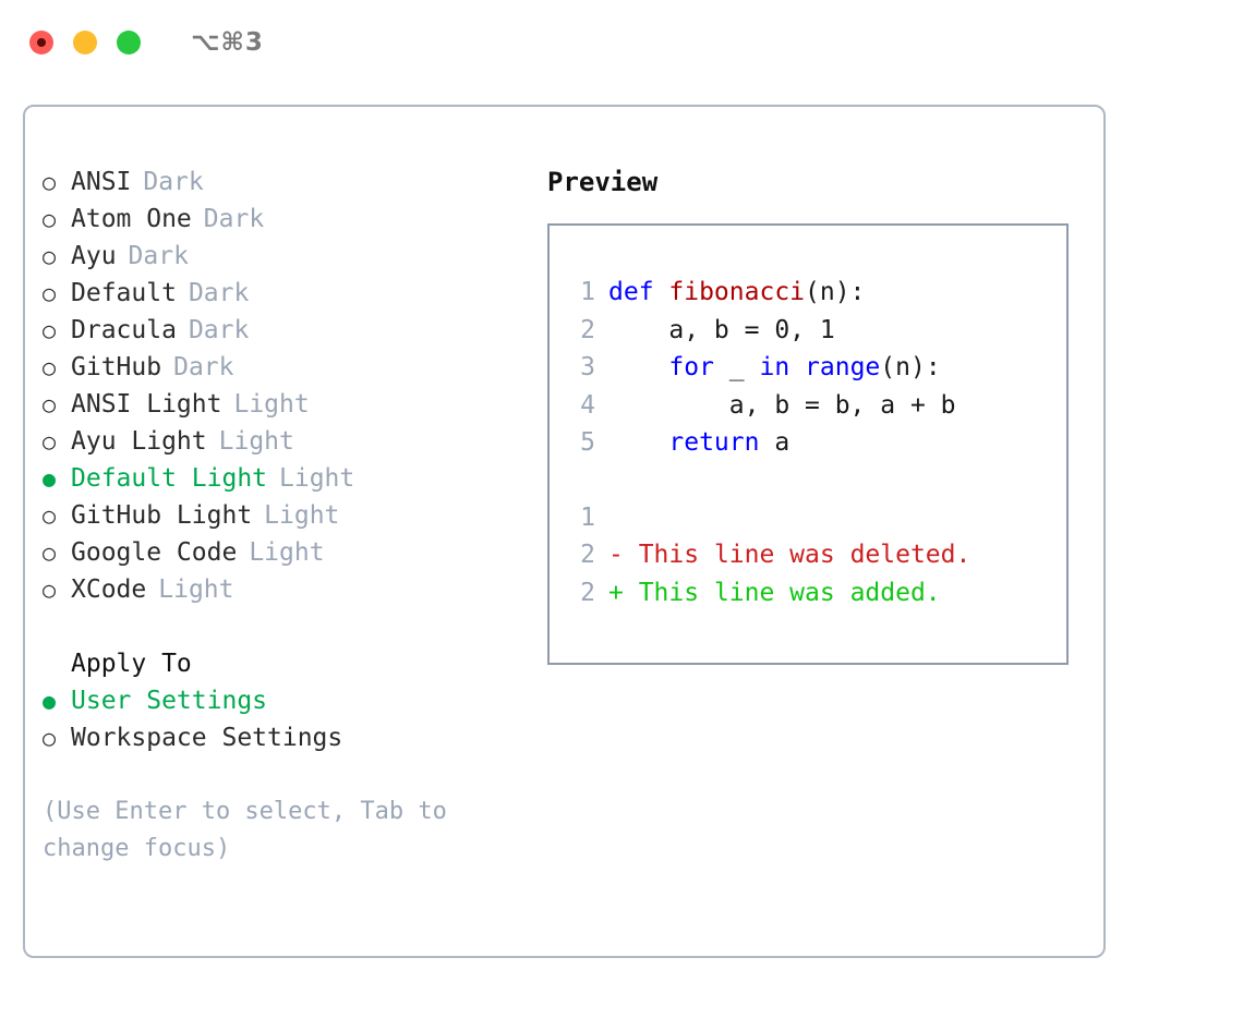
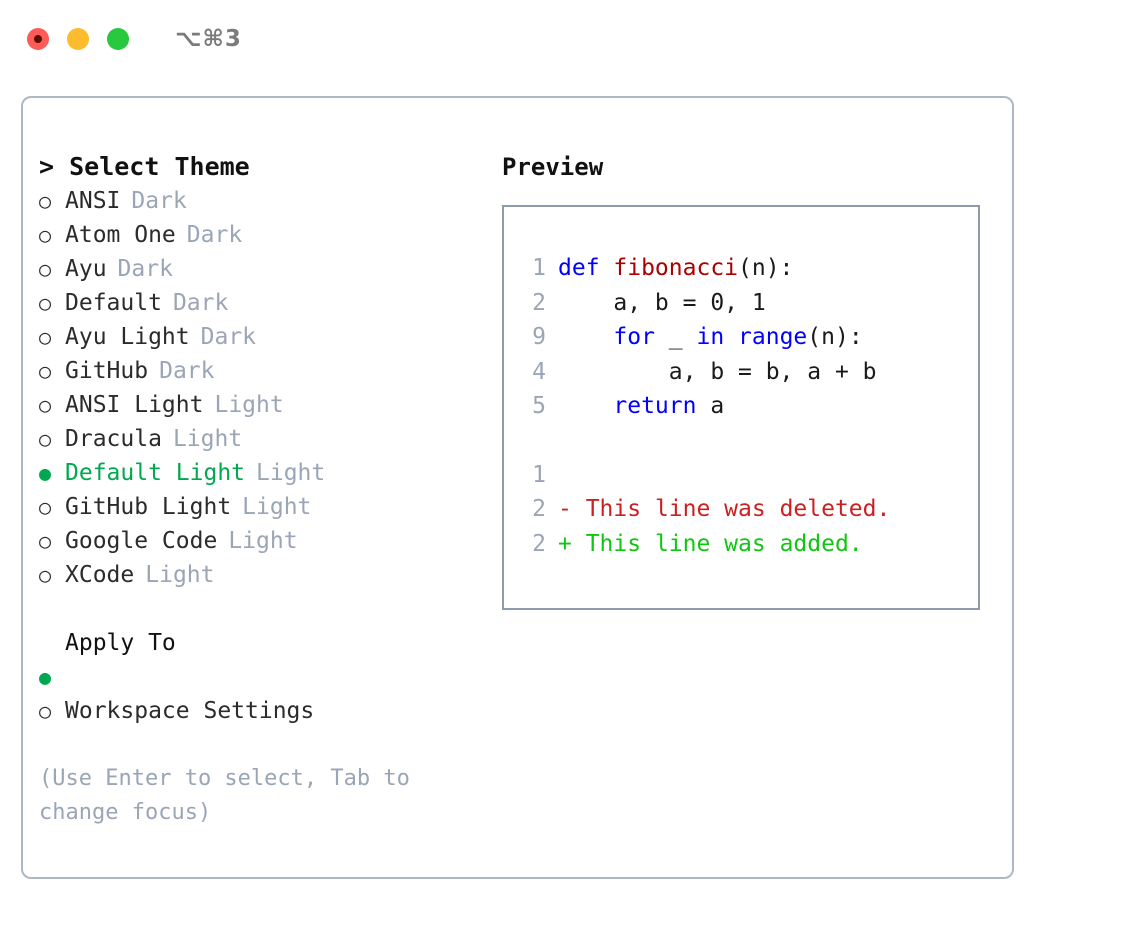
  ⌥⌘3
+ > Select Theme
  ○
  ANSI
  Dark
  ○
  Atom One
  Dark
  ○
  Ayu
  Dark
  ○
  Default
  Dark
  ○
- Dracula
+ Ayu Light
  Dark
  ○
  GitHub
  Dark
  ○
  ANSI Light
  Light
  ○
- Ayu Light
+ Dracula
  Light
  ●
  Default Light
  Light
  ○
  GitHub Light
  Light
  ○
  Google Code
  Light
  ○
  XCode
  Light
  Apply To
  ●
- User Settings
  ○
  Workspace Settings
  (Use Enter to select, Tab to change focus)
  Preview
  1
  def fibonacci(n):
  2
  a, b = 0, 1
- 3
+ 9
  for _ in range(n):
  4
  a, b = b, a + b
  5
  return a
  1
  2
  -
  This line was deleted.
  2
  +
  This line was added.
